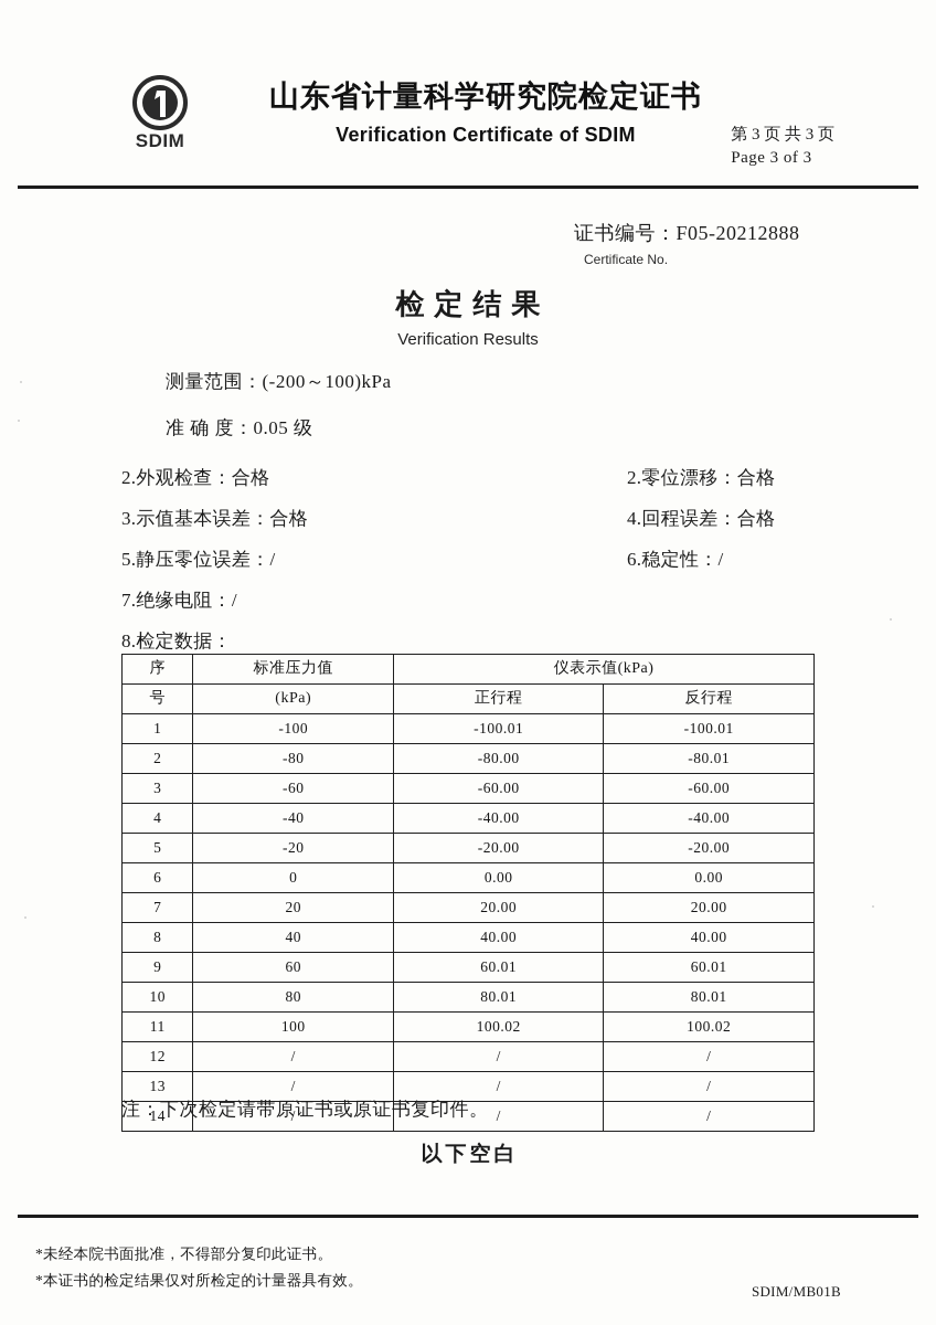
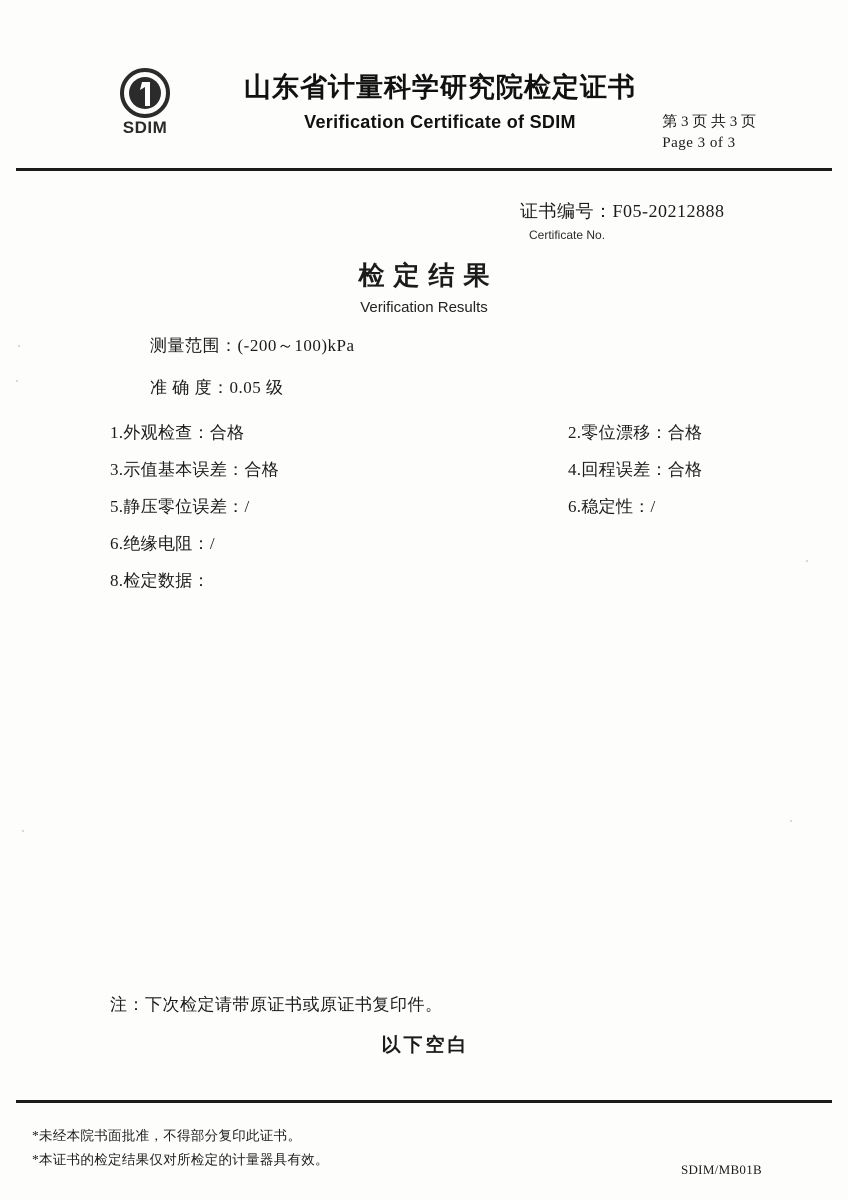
  SDIM
  山东省计量科学研究院检定证书
  Verification Certificate of SDIM
  第 3 页 共 3 页
  Page 3 of 3
  证书编号：F05-20212888
  Certificate No.
  检定结果
  Verification Results
  测量范围：(-200～100)kPa
  准 确 度：0.05 级
- 2.外观检查：合格
+ 1.外观检查：合格
  2.零位漂移：合格
  3.示值基本误差：合格
  4.回程误差：合格
  5.静压零位误差：/
  6.稳定性：/
- 7.绝缘电阻：/
+ 6.绝缘电阻：/
  8.检定数据：
- 序	标准压力值	仪表示值(kPa)
- 号	(kPa)	正行程	反行程
- 1	-100	-100.01	-100.01
- 2	-80	-80.00	-80.01
- 3	-60	-60.00	-60.00
- 4	-40	-40.00	-40.00
- 5	-20	-20.00	-20.00
- 6	0	0.00	0.00
- 7	20	20.00	20.00
- 8	40	40.00	40.00
- 9	60	60.01	60.01
- 10	80	80.01	80.01
- 11	100	100.02	100.02
- 12	/	/	/
- 13	/	/	/
- 14	/	/	/
  注：下次检定请带原证书或原证书复印件。
  以下空白
  *未经本院书面批准，不得部分复印此证书。
  *本证书的检定结果仅对所检定的计量器具有效。
  SDIM/MB01B
